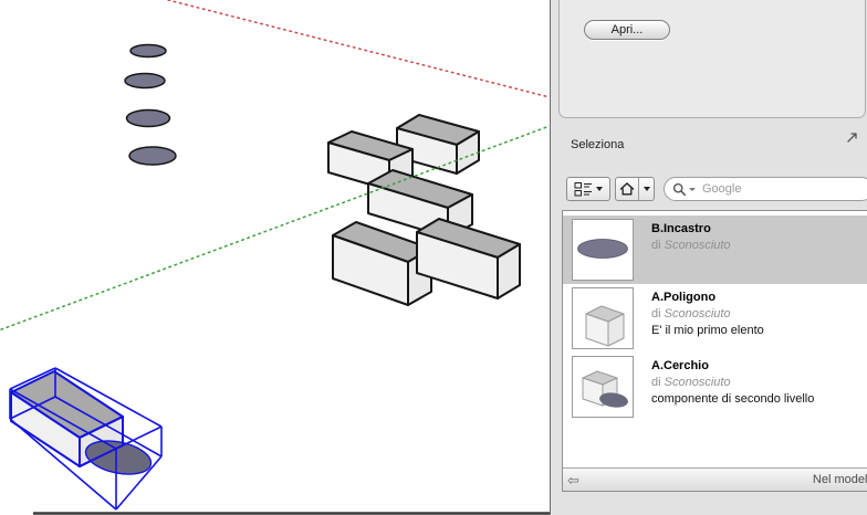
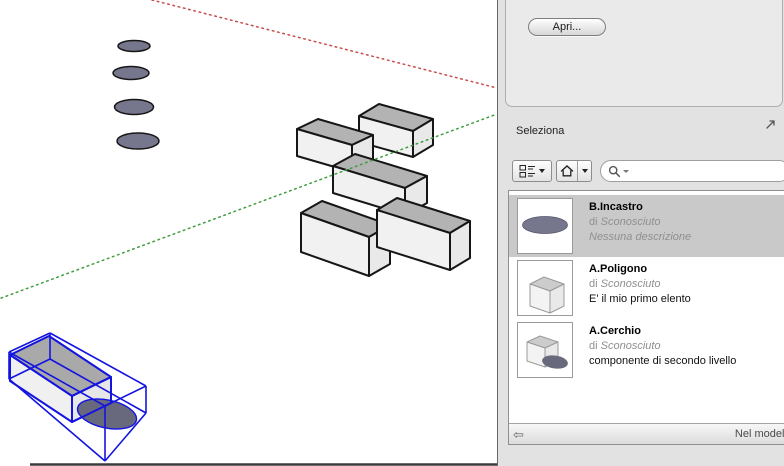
  Apri...
  Seleziona
- Google
  B.Incastro
  di Sconosciuto
+ Nessuna descrizione
  A.Poligono
  di Sconosciuto
  E' il mio primo elento
  A.Cerchio
  di Sconosciuto
  componente di secondo livello
  ⇦
  Nel model
